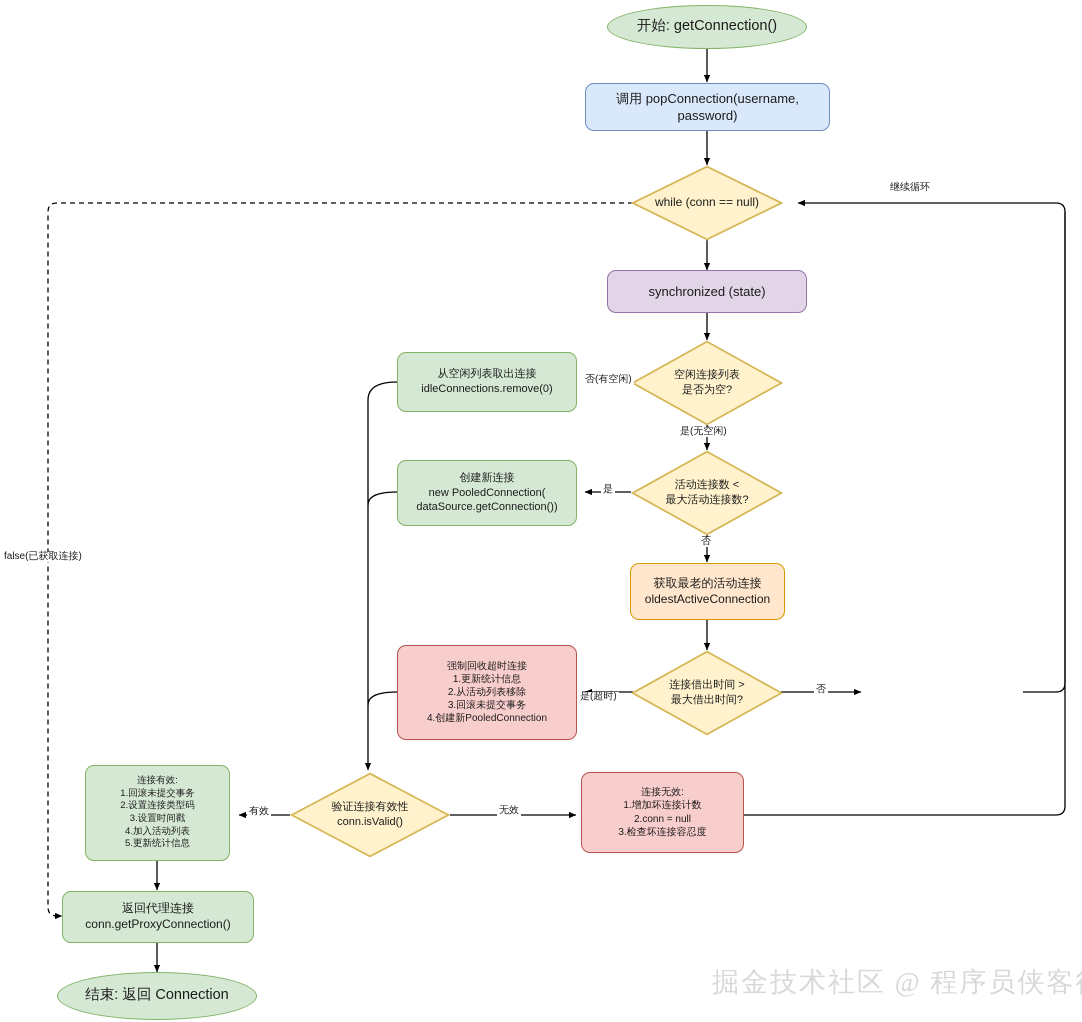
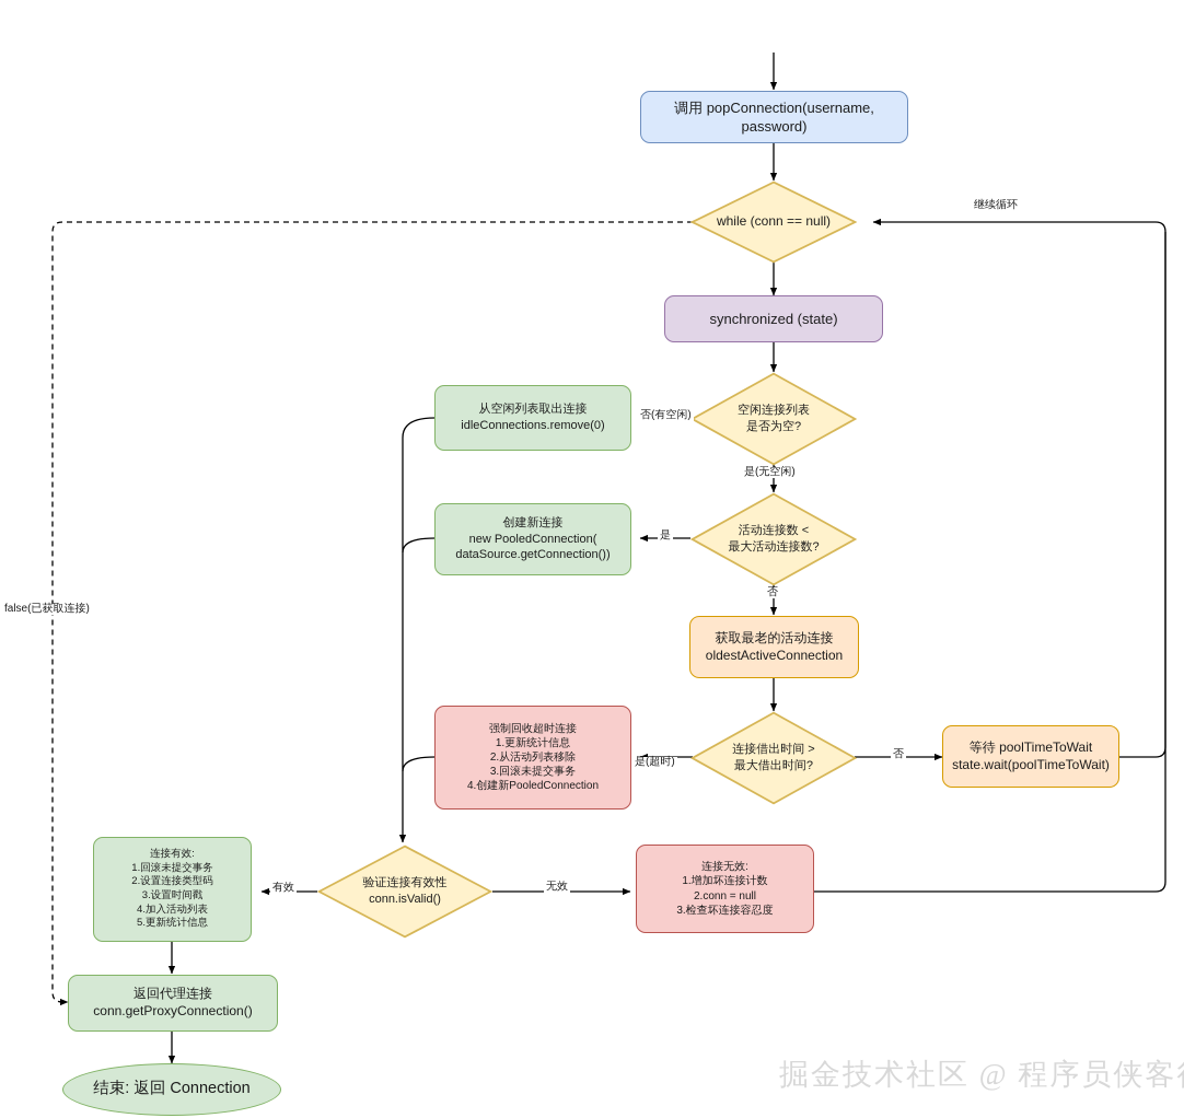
- 开始: getConnection()
  调用 popConnection(username, password)
  while (conn == null)
  synchronized (state)
  空闲连接列表
  是否为空?
  从空闲列表取出连接
  idleConnections.remove(0)
  活动连接数 <
  最大活动连接数?
  创建新连接
  new PooledConnection(
  dataSource.getConnection())
  获取最老的活动连接
  oldestActiveConnection
  连接借出时间 >
  最大借出时间?
  强制回收超时连接
  1.更新统计信息
  2.从活动列表移除
  3.回滚未提交事务
  4.创建新PooledConnection
+ 等待 poolTimeToWait
+ state.wait(poolTimeToWait)
  验证连接有效性
  conn.isValid()
  连接有效:
  1.回滚未提交事务
  2.设置连接类型码
  3.设置时间戳
  4.加入活动列表
  5.更新统计信息
  连接无效:
  1.增加坏连接计数
  2.conn = null
  3.检查坏连接容忍度
  返回代理连接
  conn.getProxyConnection()
  结束: 返回 Connection
  继续循环
  false(已获取连接)
  否(有空闲)
  是(无空闲)
  是
  否
  是(超时)
  否
  有效
  无效
  掘金技术社区 @ 程序员侠客
